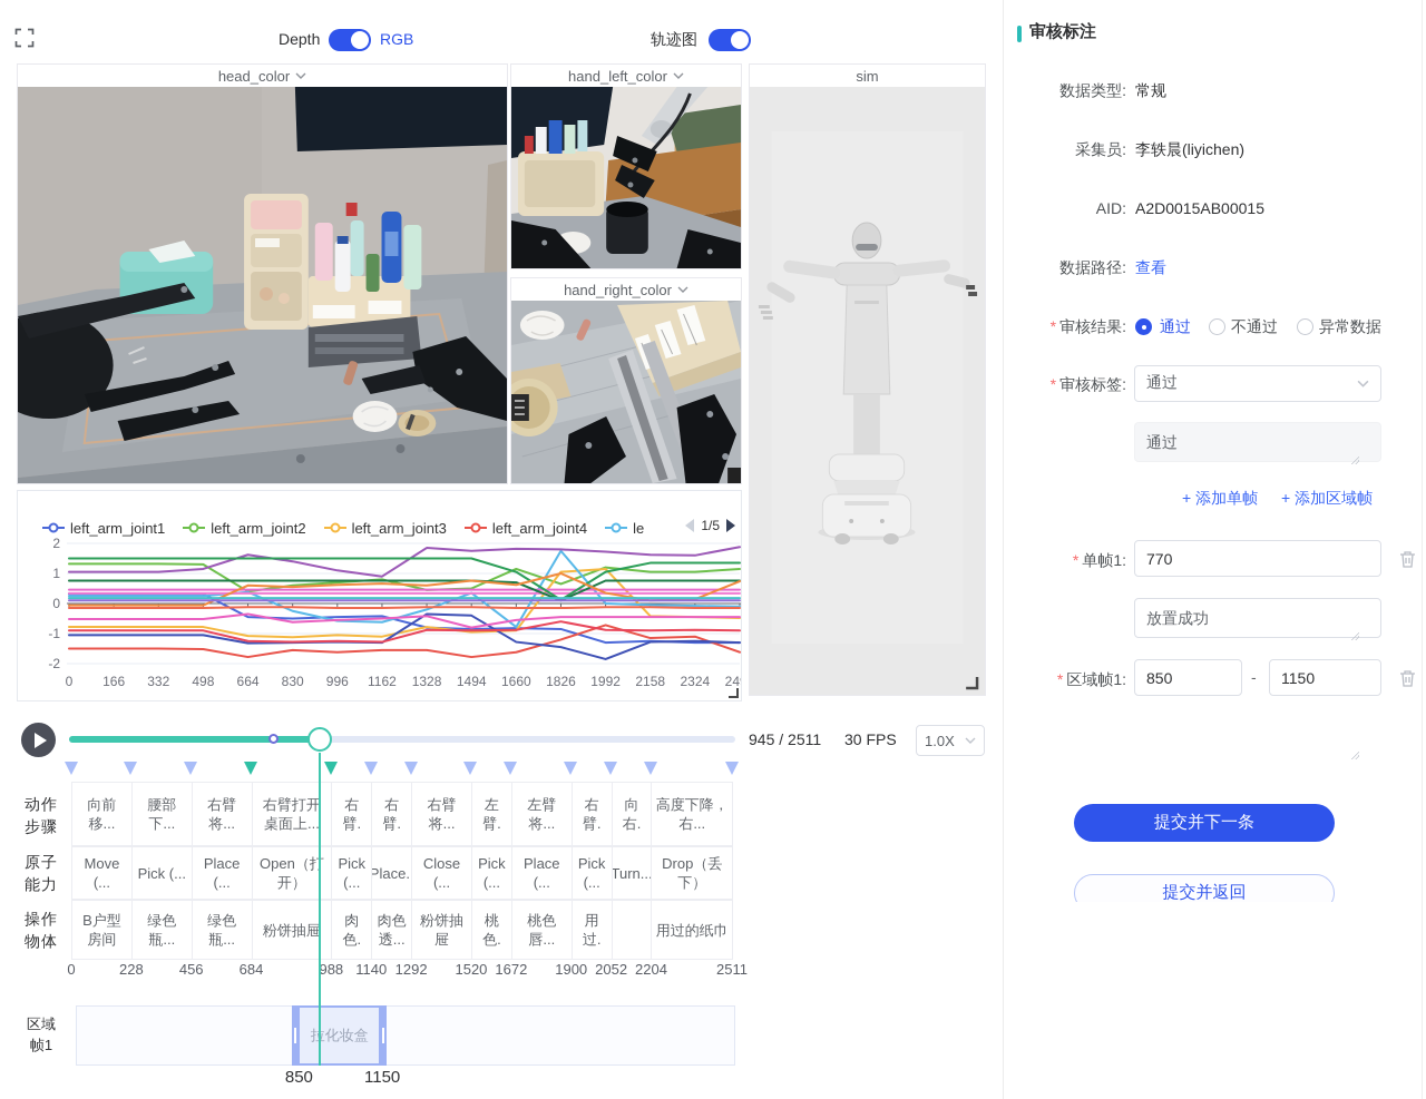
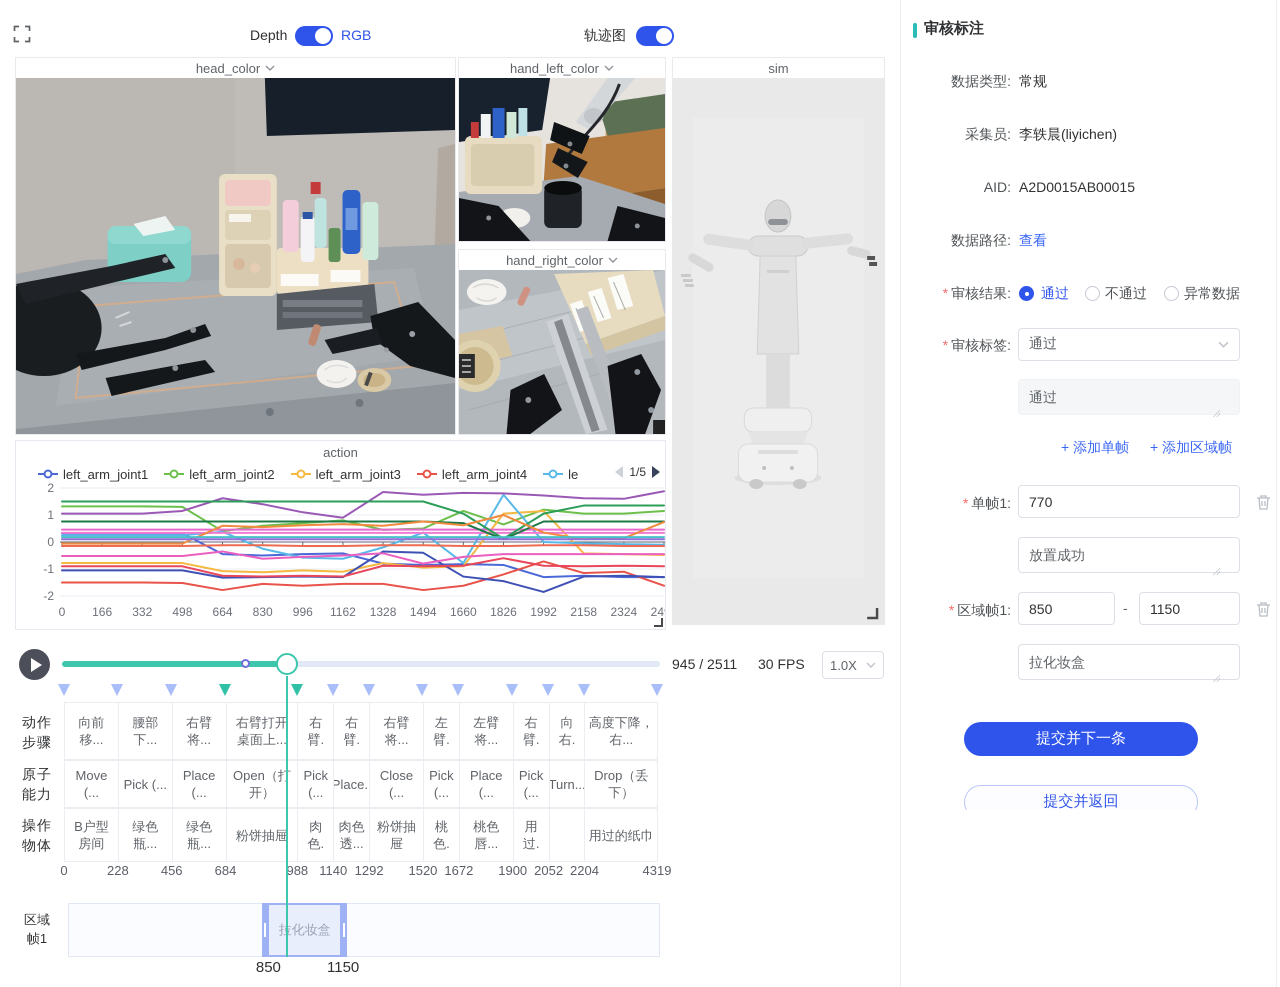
  Depth
  RGB
  轨迹图
  head_color
  hand_left_color
  hand_right_color
  sim
+ action
  left_arm_joint1
  left_arm_joint2
  left_arm_joint3
  left_arm_joint4
  le
  1/5
  2
  1
  0
  -1
  -2
  0
  166
  332
  498
  664
  830
  996
  1162
  1328
  1494
  1660
  1826
  1992
  2158
  2324
  945 / 2511
  30 FPS
  1.0X
  动作步骤
  原子能力
  操作物体
  区域帧1
  化妆盒
  850
  1150
  审核标注
  数据类型:
  常规
  采集员:
  李轶晨(liyichen)
  AID:
  A2D0015AB00015
  数据路径:
  查看
  * 审核结果:
  通过
  不通过
  异常数据
  * 审核标签:
  通过
  通过
  + 添加单帧
  + 添加区域帧
  * 单帧1:
  770
  放置成功
  * 区域帧1:
  850
  -
  1150
+ 拉化妆盒
  提交并下一条
  提交并返回
  向前移...
  Move (...
  B户型房间
  腰部下...
  Pick (...
  绿色瓶...
  右臂将...
  Place (...
  绿色瓶...
  右臂打开桌面上...
  Open（打开）
  粉饼抽屉
  右臂.
  Pick (...
  肉色.
  右臂.
  Place.
  肉色透...
  右臂将...
  Close (...
  粉饼抽屉
  左臂.
  Pick (...
  桃色.
  左臂将...
  Place (...
  桃色唇...
  右臂.
  Pick (...
  用过.
  向右.
  Turn..
  高度下降，右...
  Drop（丢下）
  用过的纸巾
  0
  228
  456
  684
  988
  1140
  1292
  1520
  1672
  1900
  2052
  2204
- 2511
+ 4319
